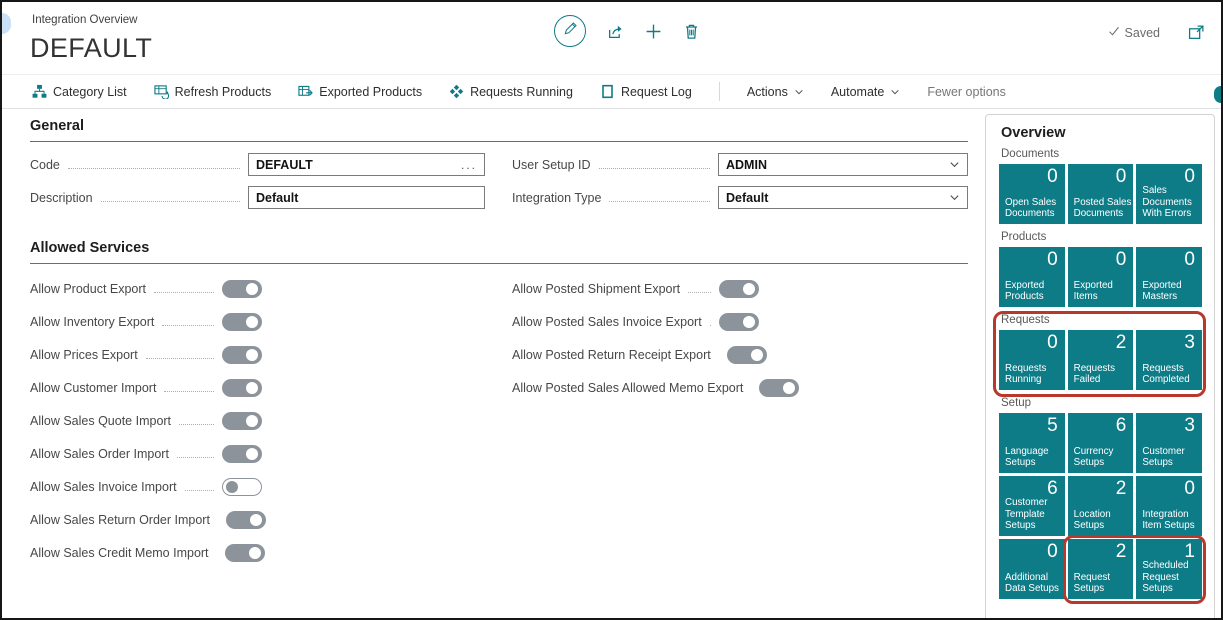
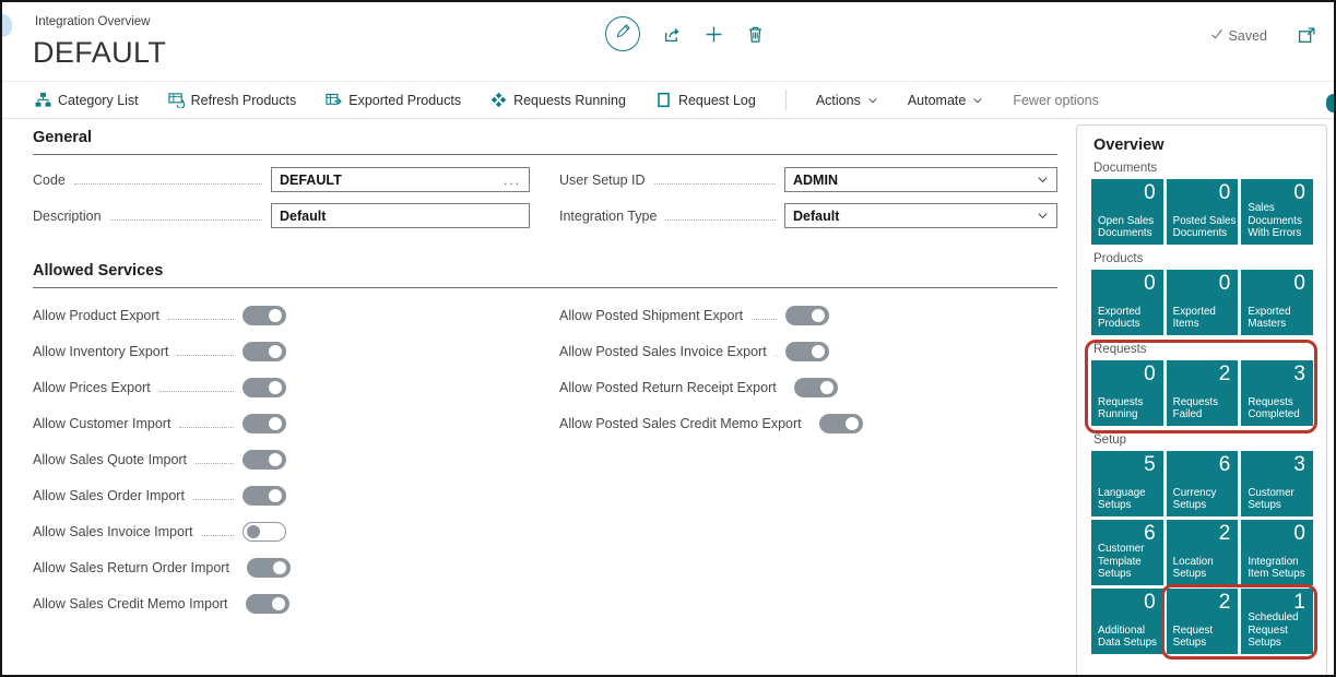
  Integration Overview
  DEFAULT
  Saved
  Category List
  Refresh Products
  Exported Products
  Requests Running
  Request Log
  Actions
  Automate
  Fewer options
  General
  Code
  DEFAULT
  ...
  Description
  Default
  User Setup ID
  ADMIN
  Integration Type
  Default
  Allowed Services
  Allow Product Export
  Allow Inventory Export
  Allow Prices Export
  Allow Customer Import
  Allow Sales Quote Import
  Allow Sales Order Import
  Allow Sales Invoice Import
  Allow Sales Return Order Import
  Allow Sales Credit Memo Import
  Allow Posted Shipment Export
  Allow Posted Sales Invoice Export
  Allow Posted Return Receipt Export
- Allow Posted Sales Allowed Memo Export
+ Allow Posted Sales Credit Memo Export
  Overview
  Documents
  0
  Open Sales Documents
  0
  Posted Sales Documents
  0
  Sales Documents With Errors
  Products
  0
  Exported Products
  0
  Exported Items
  0
  Exported Masters
  Requests
  0
  Requests Running
  2
  Requests Failed
  3
  Requests Completed
  Setup
  5
  Language Setups
  6
  Currency Setups
  3
  Customer Setups
  6
  Customer Template Setups
  2
  Location Setups
  0
  Integration Item Setups
  0
  Additional Data Setups
  2
  Request Setups
  1
  Scheduled Request Setups
